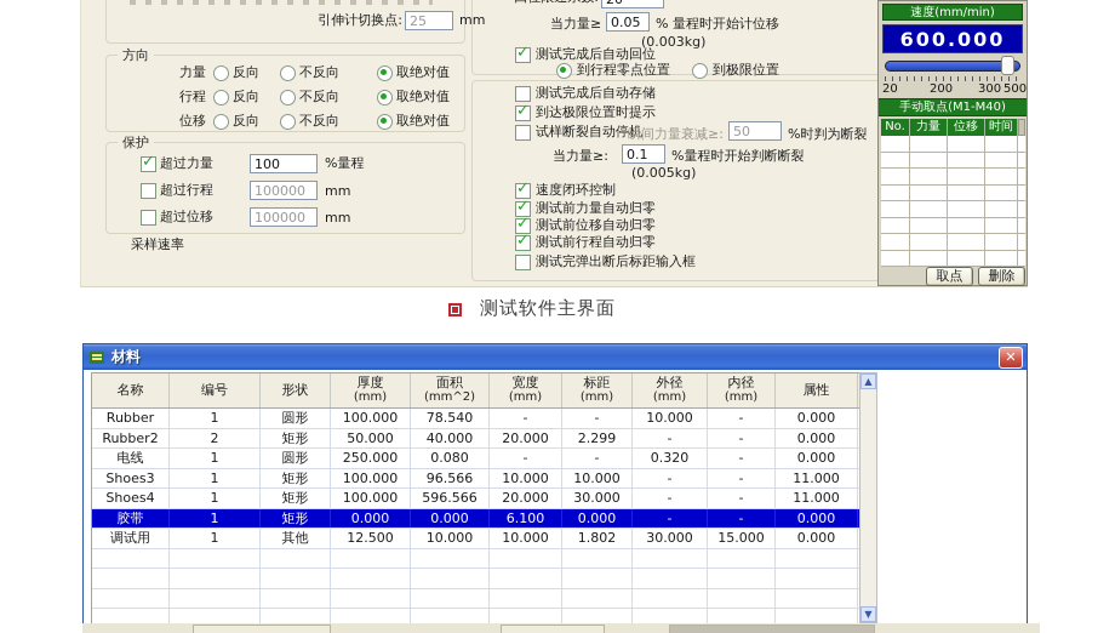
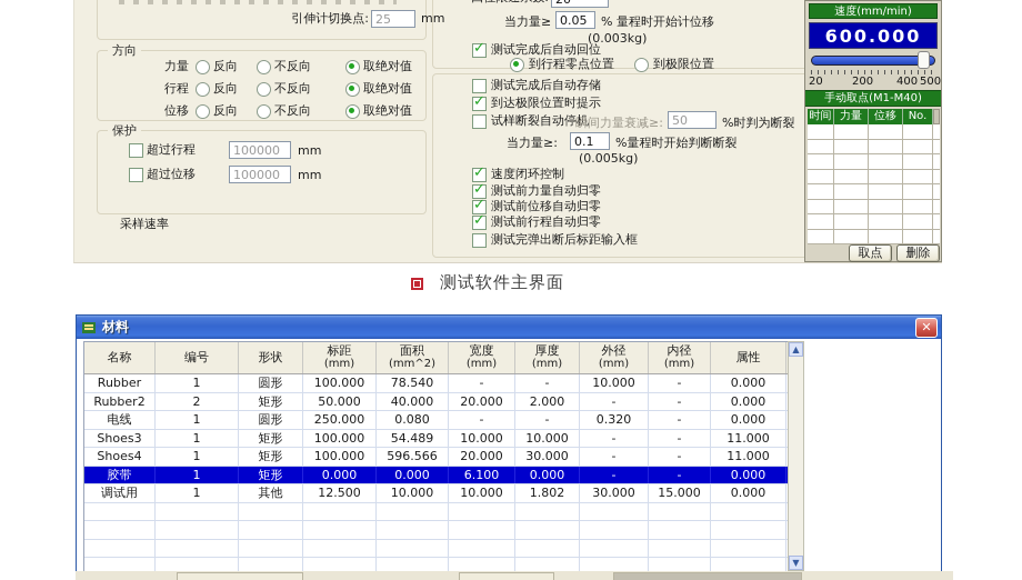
  引伸计切换点:
  25
  mm
  方向
  力量
  反向
  不反向
  取绝对值
  行程
  反向
  不反向
  取绝对值
  位移
  反向
  不反向
  取绝对值
  保护
- 超过力量
- 100
- %量程
  超过行程
  100000
  mm
  超过位移
  100000
  mm
  采样速率
  当力量≥
  0.05
  % 量程时开始计位移
  (0.003kg)
  测试完成后自动回位
  到行程零点位置
  到极限位置
  测试完成后自动存储
  到达极限位置时提示
  试样断裂自动停机
  瞬间力量衰减≥:
  50
  %时判为断裂
  当力量≥:
  0.1
  %量程时开始判断断裂
  (0.005kg)
  速度闭环控制
  测试前力量自动归零
  测试前位移自动归零
  测试前行程自动归零
  测试完弹出断后标距输入框
  速度(mm/min)
  600.000
  20
  200
- 300
+ 400
  500
  手动取点(M1-M40)
- No.
+ 时间
  力量
  位移
- 时间
+ No.
  取点
  删除
  测试软件主界面
  材料
  ✕
  名称
  编号
  形状
- 厚度
+ 标距
  (mm)
  面积
  (mm^2)
  宽度
  (mm)
- 标距
+ 厚度
  (mm)
  外径
  (mm)
  内径
  (mm)
  属性
  Rubber
  1
  圆形
  100.000
  78.540
  -
  -
  10.000
  -
  0.000
  Rubber2
  2
  矩形
  50.000
  40.000
  20.000
- 2.299
+ 2.000
  -
  -
  0.000
  电线
  1
  圆形
  250.000
  0.080
  -
  -
  0.320
  -
  0.000
  Shoes3
  1
  矩形
  100.000
- 96.566
+ 54.489
  10.000
  10.000
  -
  -
  11.000
  Shoes4
  1
  矩形
  100.000
  596.566
  20.000
  30.000
  -
  -
  11.000
  胶带
  1
  矩形
  0.000
  0.000
  6.100
  0.000
  -
  -
  0.000
  调试用
  1
  其他
  12.500
  10.000
  10.000
  1.802
  30.000
  15.000
  0.000
  ▲
  ▼
